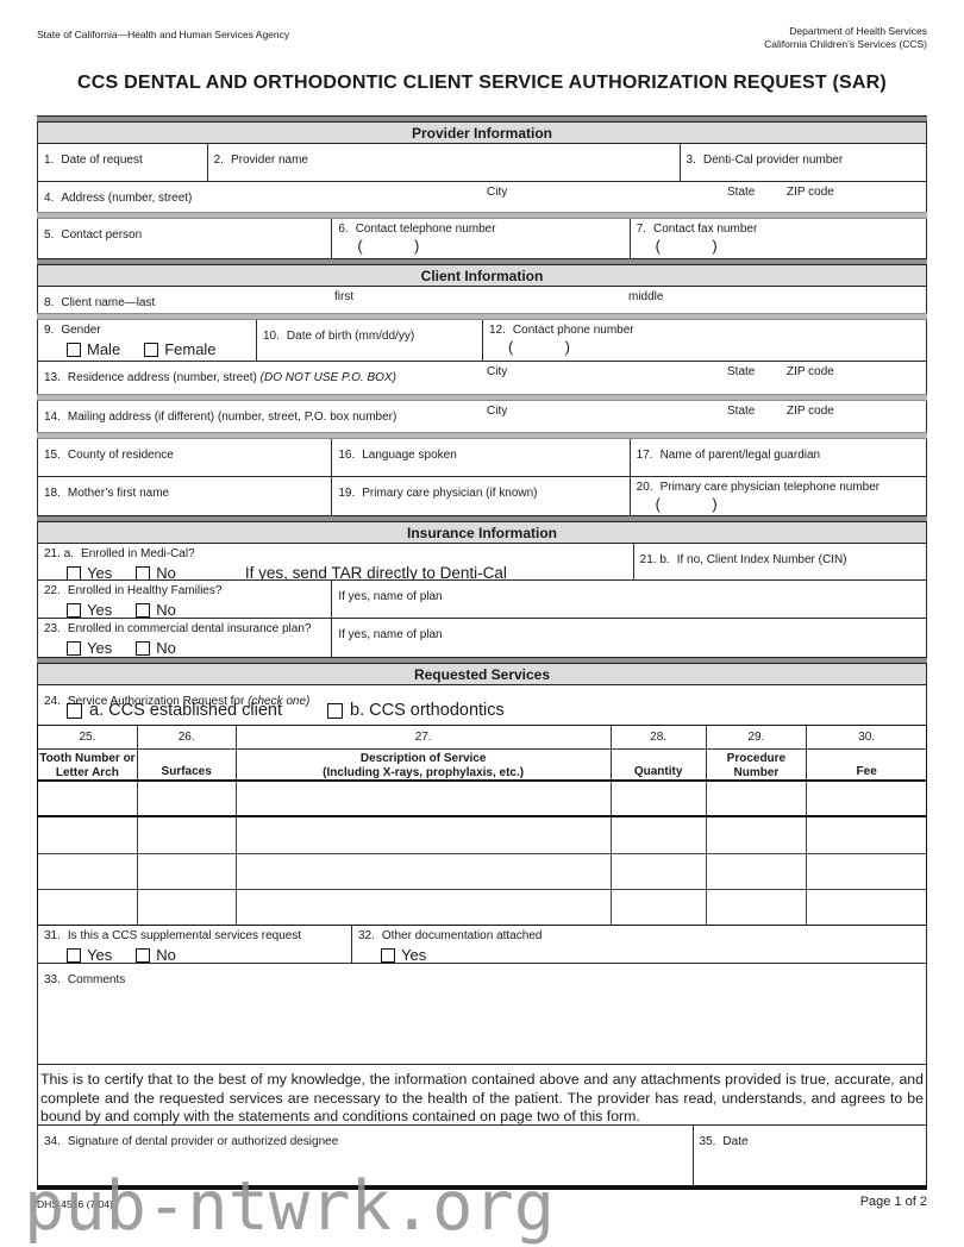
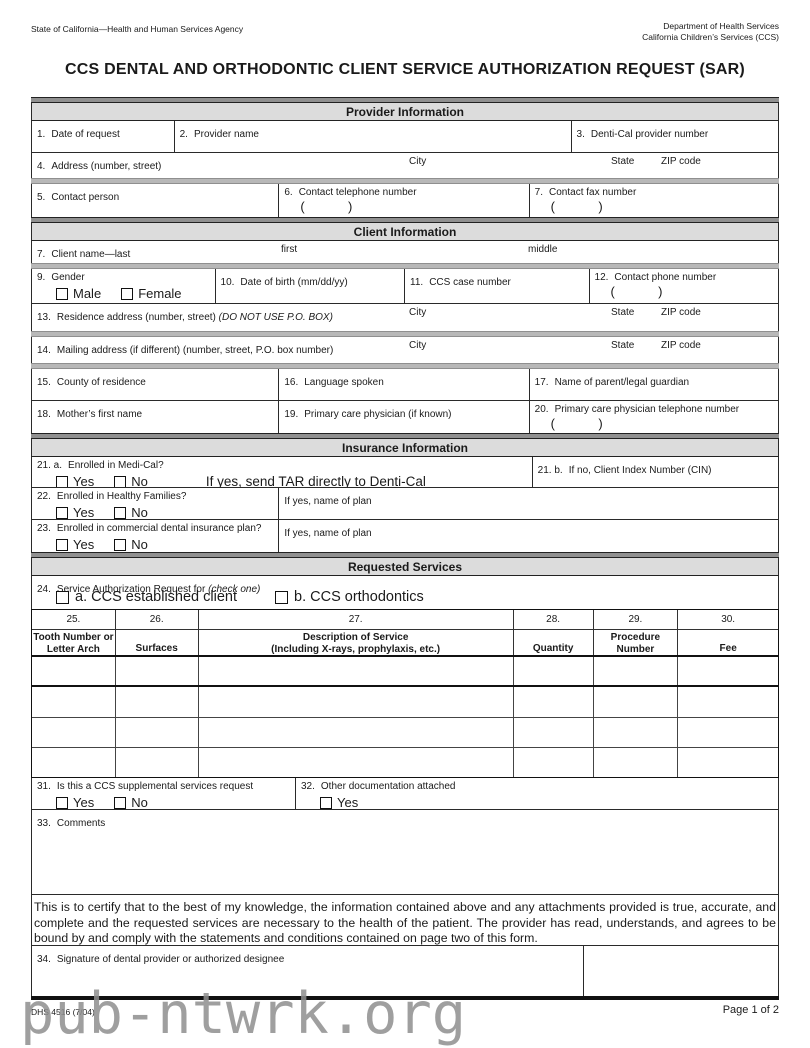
  State of California—Health and Human Services Agency
  Department of Health Services
  California Children’s Services (CCS)
  CCS DENTAL AND ORTHODONTIC CLIENT SERVICE AUTHORIZATION REQUEST (SAR)
  Provider Information
  1. Date of request
  2. Provider name
  3. Denti-Cal provider number
  4. Address (number, street)
  City
  State
  ZIP code
  5. Contact person
  6. Contact telephone number
  ( )
  7. Contact fax number
  ( )
  Client Information
- 8. Client name—last
+ 7. Client name—last
  first
  middle
  9. Gender
  Male
  Female
  10. Date of birth (mm/dd/yy)
+ 11. CCS case number
  12. Contact phone number
  ( )
  13. Residence address (number, street) (DO NOT USE P.O. BOX)
  City
  State
  ZIP code
  14. Mailing address (if different) (number, street, P.O. box number)
  City
  State
  ZIP code
  15. County of residence
  16. Language spoken
  17. Name of parent/legal guardian
  18. Mother’s first name
  19. Primary care physician (if known)
  20. Primary care physician telephone number
  ( )
  Insurance Information
  21. a. Enrolled in Medi-Cal?
  Yes
  No
  If yes, send TAR directly to Denti-Cal
  21. b. If no, Client Index Number (CIN)
  22. Enrolled in Healthy Families?
  Yes
  No
  If yes, name of plan
  23. Enrolled in commercial dental insurance plan?
  Yes
  No
  If yes, name of plan
  Requested Services
  24. Service Authorization Request for (check one)
  a. CCS established client
  b. CCS orthodontics
  25.
  26.
  27.
  28.
  29.
  30.
  Tooth Number or
  Letter Arch
  Surfaces
  Description of Service
  (Including X-rays, prophylaxis, etc.)
  Quantity
  Procedure
  Number
  Fee
  31. Is this a CCS supplemental services request
  Yes
  No
  32. Other documentation attached
  Yes
  33. Comments
  This is to certify that to the best of my knowledge, the information contained above and any attachments provided is true, accurate, and complete and the requested services are necessary to the health of the patient. The provider has read, understands, and agrees to be bound by and comply with the statements and conditions contained on page two of this form.
  34. Signature of dental provider or authorized designee
- 35. Date
  DHS 4516 (7/04)
  Page 1 of 2
  pub-ntwrk.org
